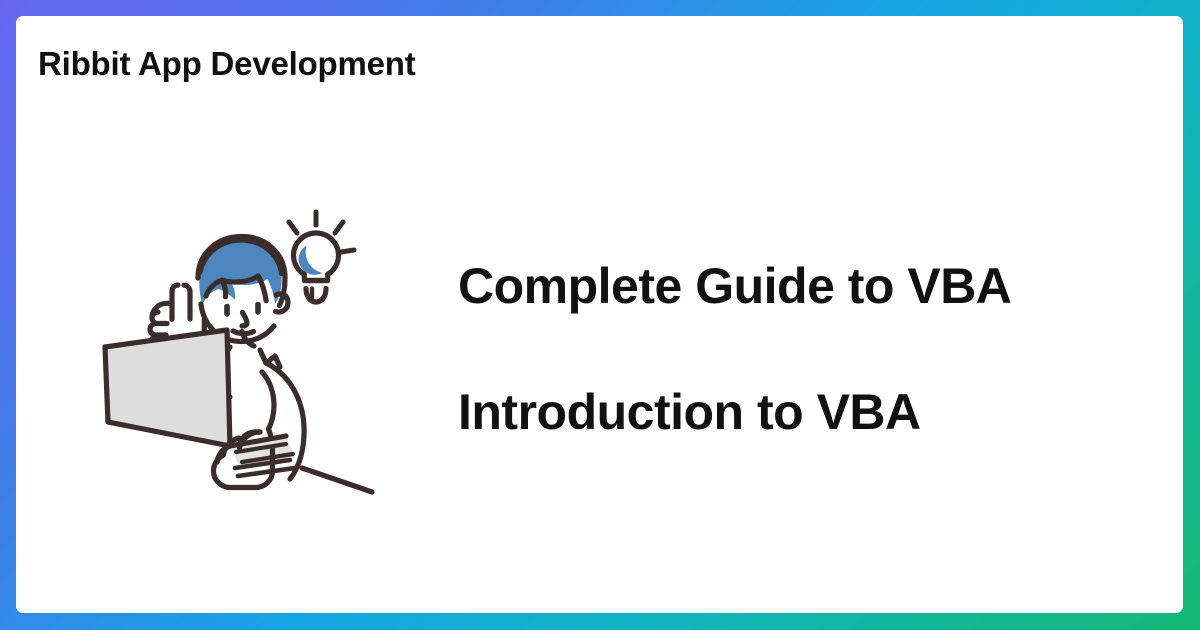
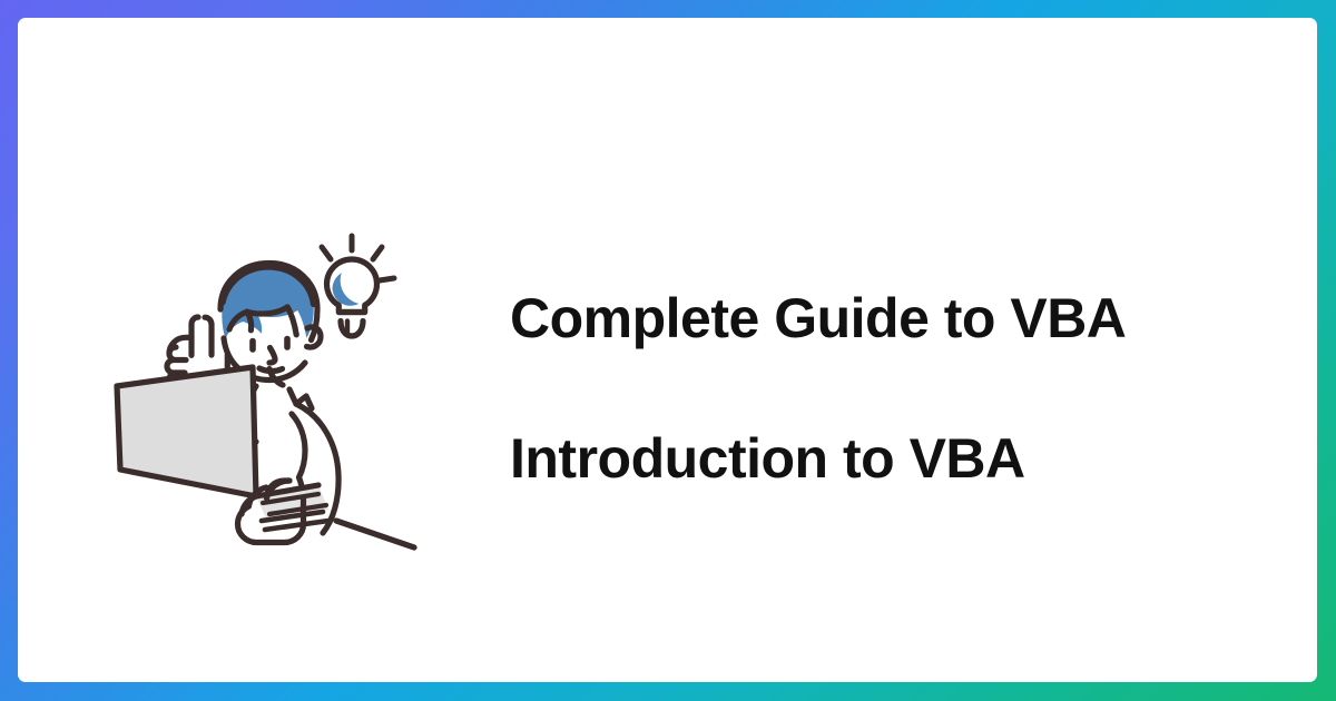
- Ribbit App Development
  Complete Guide to VBA
  Introduction to VBA
